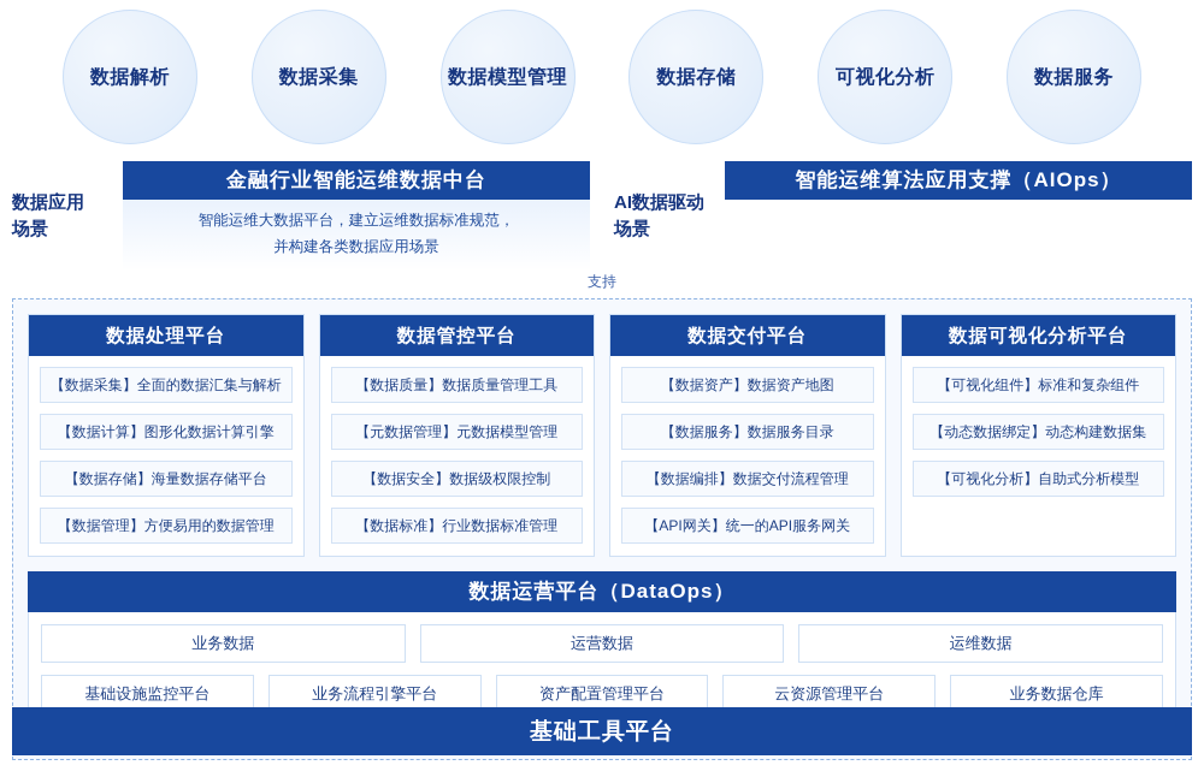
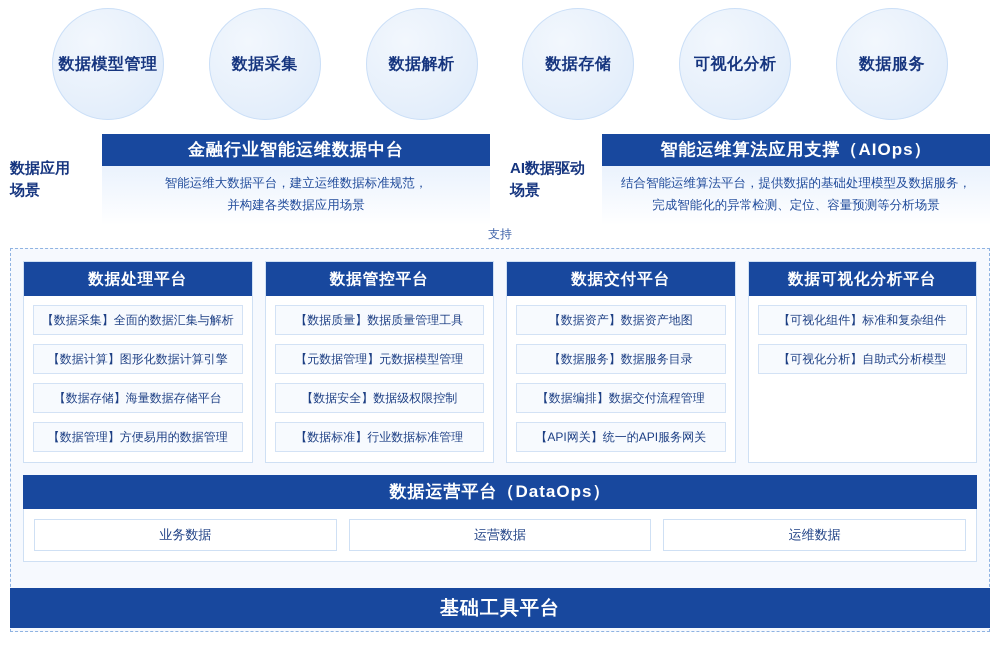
- 数据解析
+ 数据模型管理
  数据采集
- 数据模型管理
+ 数据解析
  数据存储
  可视化分析
  数据服务
  数据应用
  场景
  金融行业智能运维数据中台
  智能运维大数据平台，建立运维数据标准规范，
  并构建各类数据应用场景
  AI数据驱动
  场景
  智能运维算法应用支撑（AIOps）
+ 结合智能运维算法平台，提供数据的基础处理模型及数据服务，
+ 完成智能化的异常检测、定位、容量预测等分析场景
  支持
  数据处理平台
  【数据采集】全面的数据汇集与解析
  【数据计算】图形化数据计算引擎
  【数据存储】海量数据存储平台
  【数据管理】方便易用的数据管理
  数据管控平台
  【数据质量】数据质量管理工具
  【元数据管理】元数据模型管理
  【数据安全】数据级权限控制
  【数据标准】行业数据标准管理
  数据交付平台
  【数据资产】数据资产地图
  【数据服务】数据服务目录
  【数据编排】数据交付流程管理
  【API网关】统一的API服务网关
  数据可视化分析平台
  【可视化组件】标准和复杂组件
- 【动态数据绑定】动态构建数据集
  【可视化分析】自助式分析模型
  数据运营平台（DataOps）
  业务数据
  运营数据
  运维数据
- 基础设施监控平台
- 业务流程引擎平台
- 资产配置管理平台
- 云资源管理平台
- 业务数据仓库
  基础工具平台
